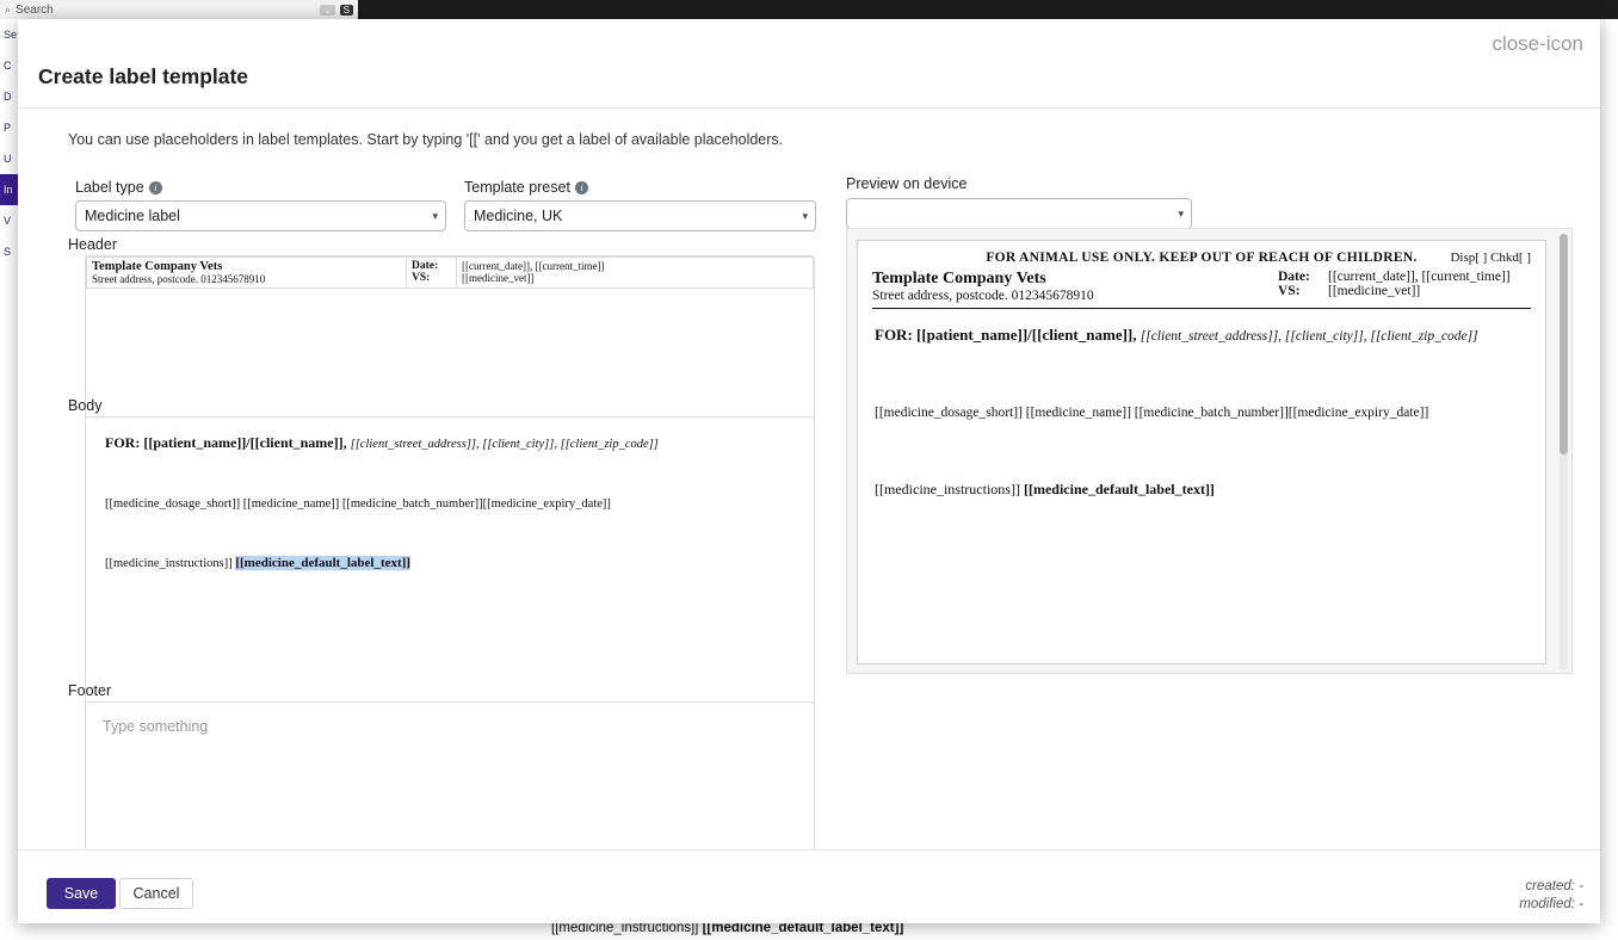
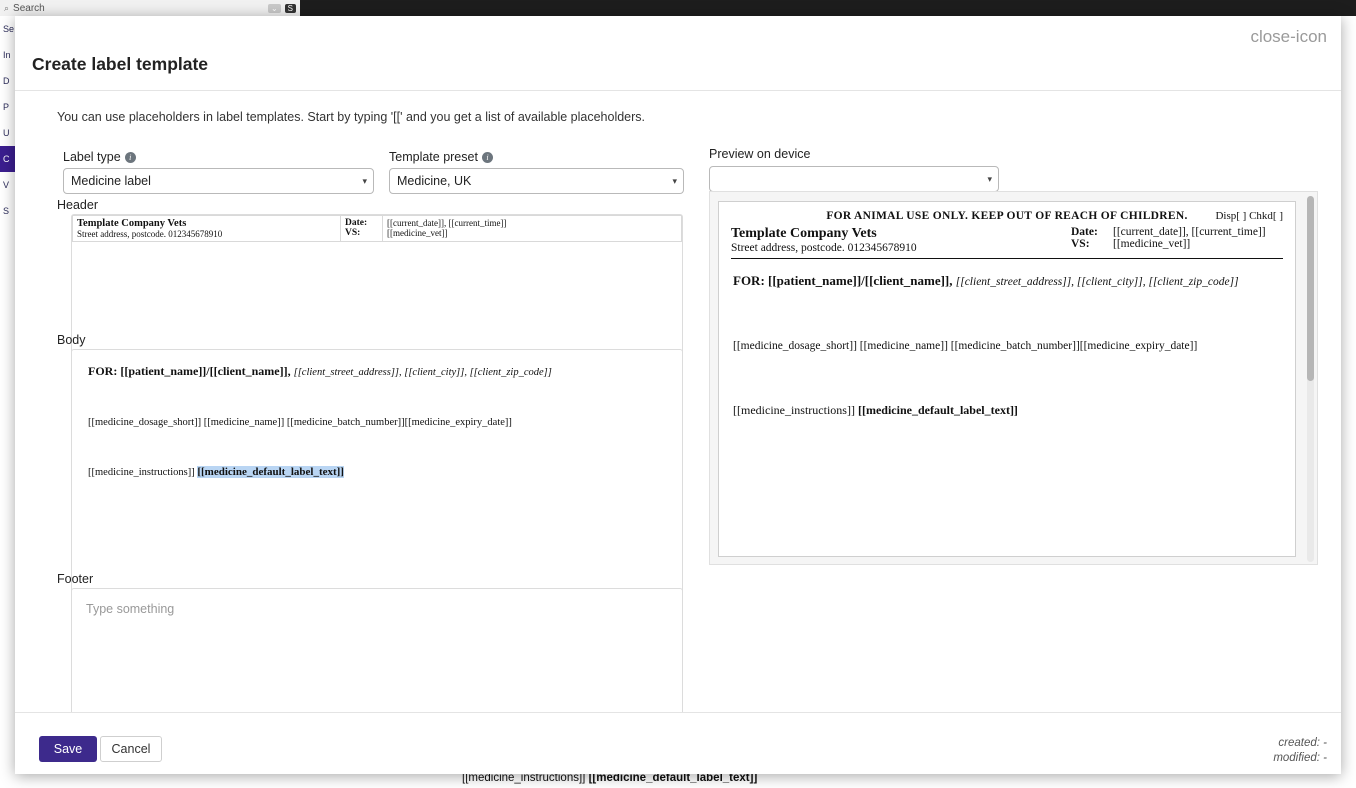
  ⌕
  Search
  ⌄
  S
  Se
- C
+ In
  D
  P
  U
- In
+ C
  V
  S
  [[medicine_instructions]] [[medicine_default_label_text]]
  close-icon
  Create label template
- You can use placeholders in label templates. Start by typing '[[' and you get a label of available placeholders.
+ You can use placeholders in label templates. Start by typing '[[' and you get a list of available placeholders.
  Label type
  i
  Medicine label
  ▾
  Template preset
  i
  Medicine, UK
  ▾
  Preview on device
  ▾
  Header
  Template Company Vets Street address, postcode. 012345678910	Date: VS:	[[current_date]], [[current_time]] [[medicine_vet]]
  Body
  FOR: [[patient_name]]/[[client_name]], [[client_street_address]], [[client_city]], [[client_zip_code]]
  [[medicine_dosage_short]] [[medicine_name]] [[medicine_batch_number]][[medicine_expiry_date]]
  [[medicine_instructions]] [[medicine_default_label_text]]
  Footer
  Type something
  FOR ANIMAL USE ONLY. KEEP OUT OF REACH OF CHILDREN.
  Disp[ ] Chkd[ ]
  Template Company Vets
  Street address, postcode. 012345678910
  Date:
  [[current_date]], [[current_time]]
  VS:
  [[medicine_vet]]
  FOR: [[patient_name]]/[[client_name]], [[client_street_address]], [[client_city]], [[client_zip_code]]
  [[medicine_dosage_short]] [[medicine_name]] [[medicine_batch_number]][[medicine_expiry_date]]
  [[medicine_instructions]] [[medicine_default_label_text]]
  Save
  Cancel
  created: -
  modified: -
